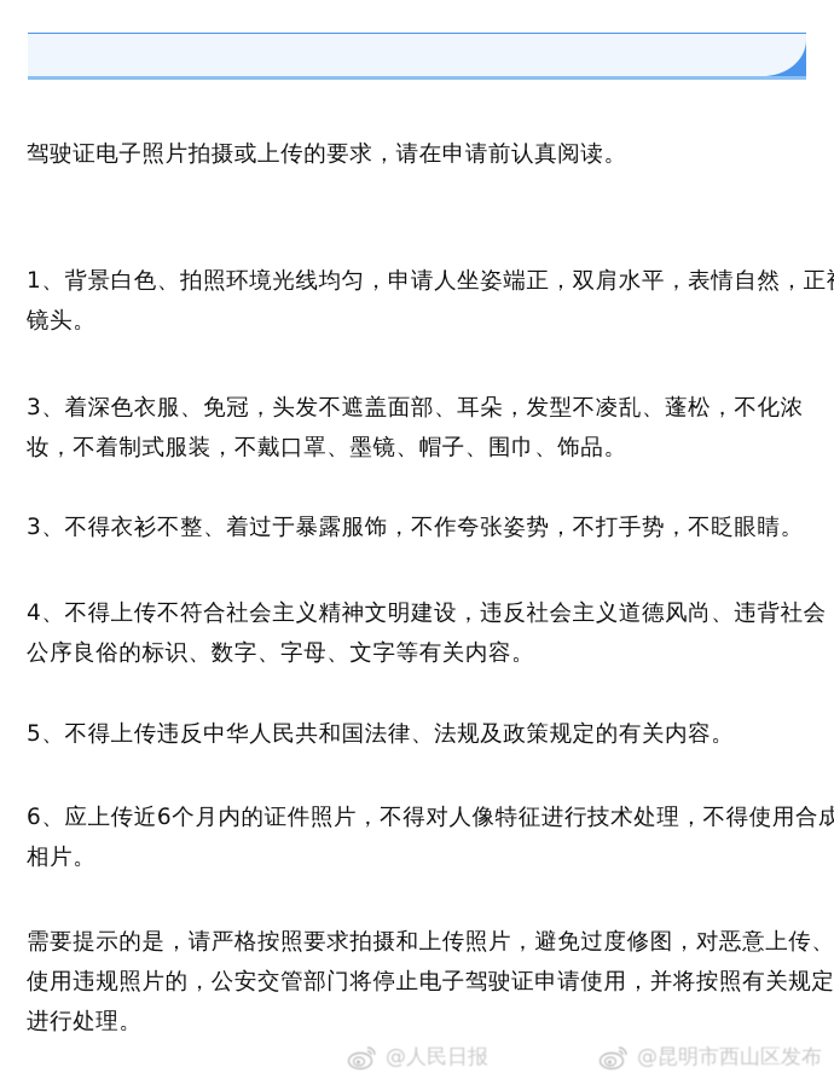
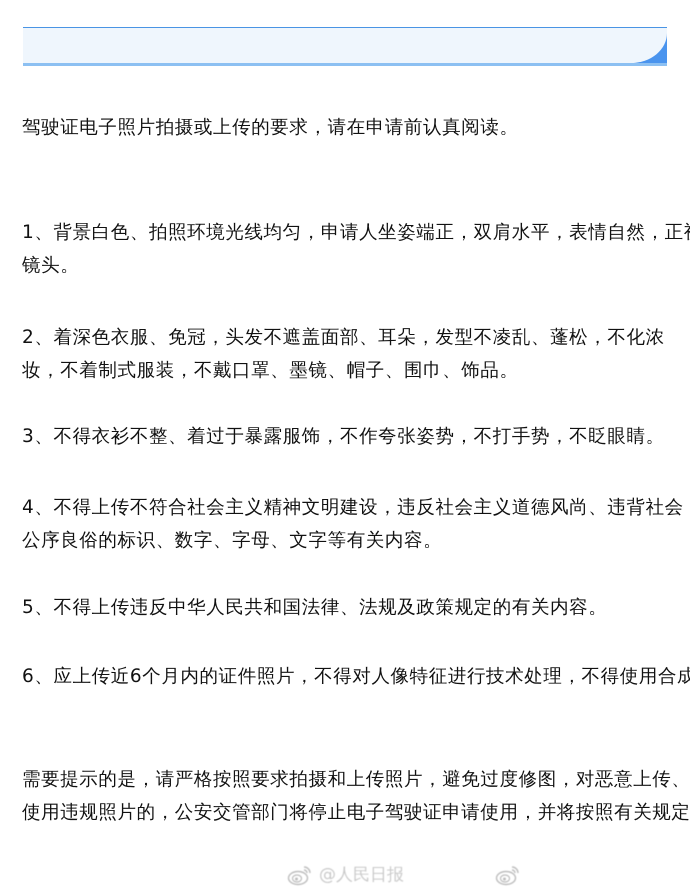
  驾驶证电子照片拍摄或上传的要求，请在申请前认真阅读。
  1、背景白色、拍照环境光线均匀，申请人坐姿端正，双肩水平，表情自然，正
  镜头。
- 3、着深色衣服、免冠，头发不遮盖面部、耳朵，发型不凌乱、蓬松，不化浓
+ 2、着深色衣服、免冠，头发不遮盖面部、耳朵，发型不凌乱、蓬松，不化浓
  妆，不着制式服装，不戴口罩、墨镜、帽子、围巾、饰品。
  3、不得衣衫不整、着过于暴露服饰，不作夸张姿势，不打手势，不眨眼睛。
  4、不得上传不符合社会主义精神文明建设，违反社会主义道德风尚、违背社会
  公序良俗的标识、数字、字母、文字等有关内容。
  5、不得上传违反中华人民共和国法律、法规及政策规定的有关内容。
  6、应上传近6个月内的证件照片，不得对人像特征进行技术处理，不得使用合成
- 相片。
  需要提示的是，请严格按照要求拍摄和上传照片，避免过度修图，对恶意上传、
  使用违规照片的，公安交管部门将停止电子驾驶证申请使用，并将按照有关规定
- 进行处理。
  @人民日报
- @昆明市西山区发布
